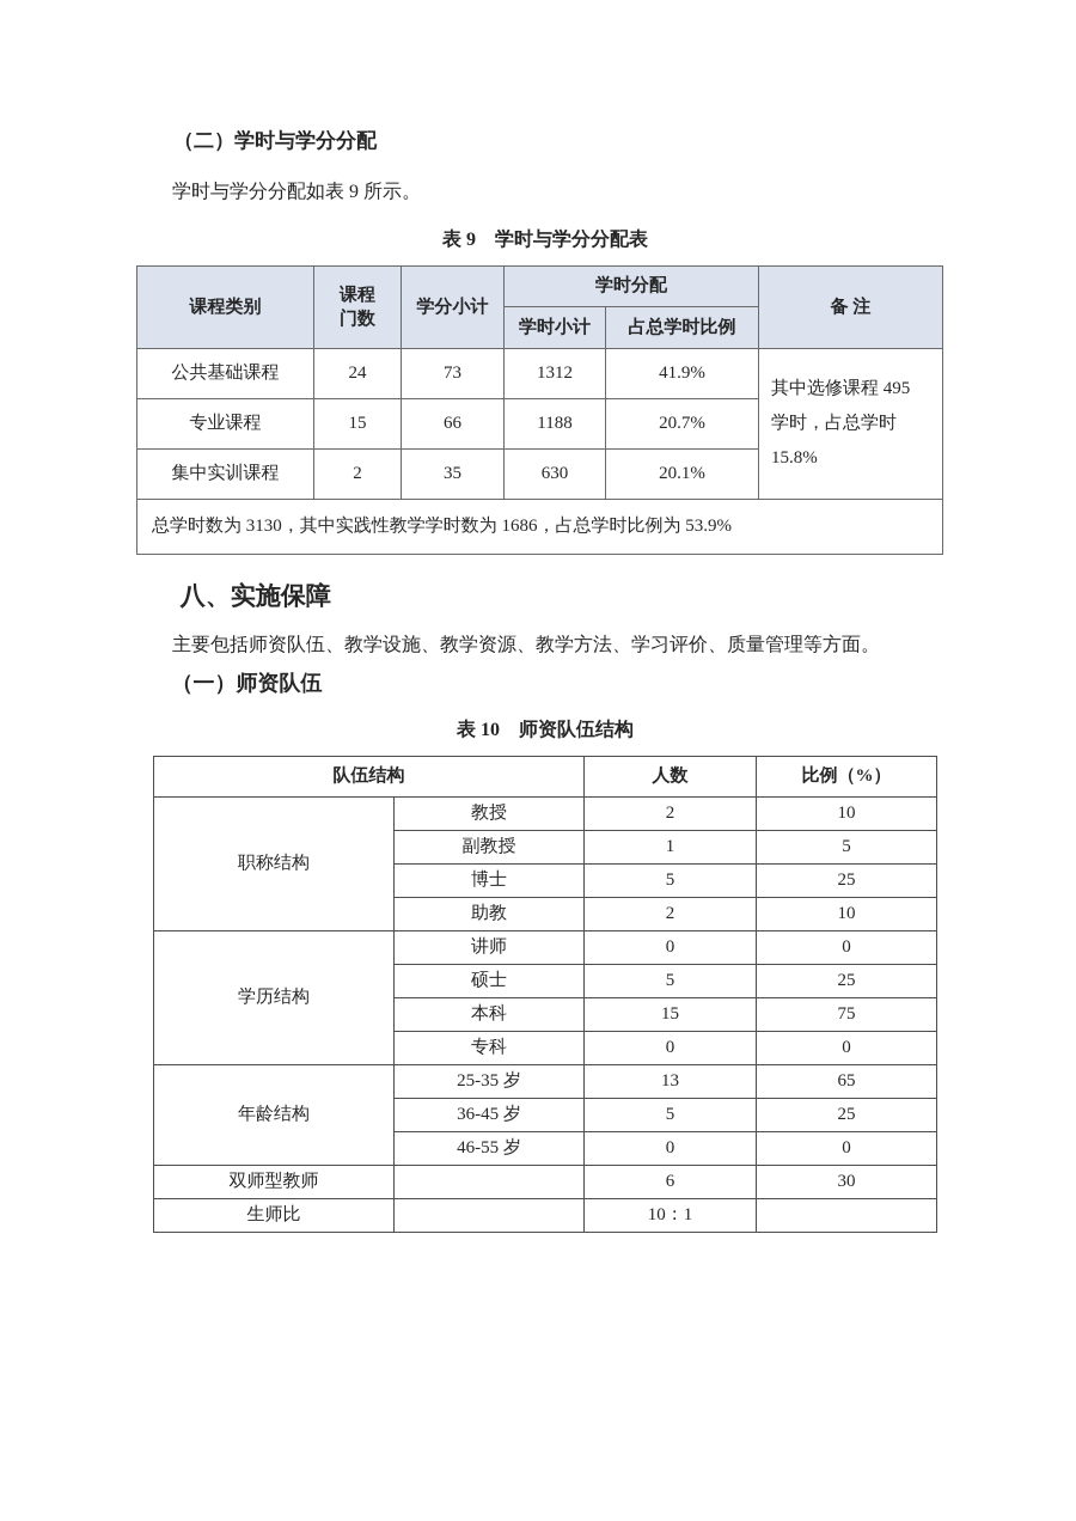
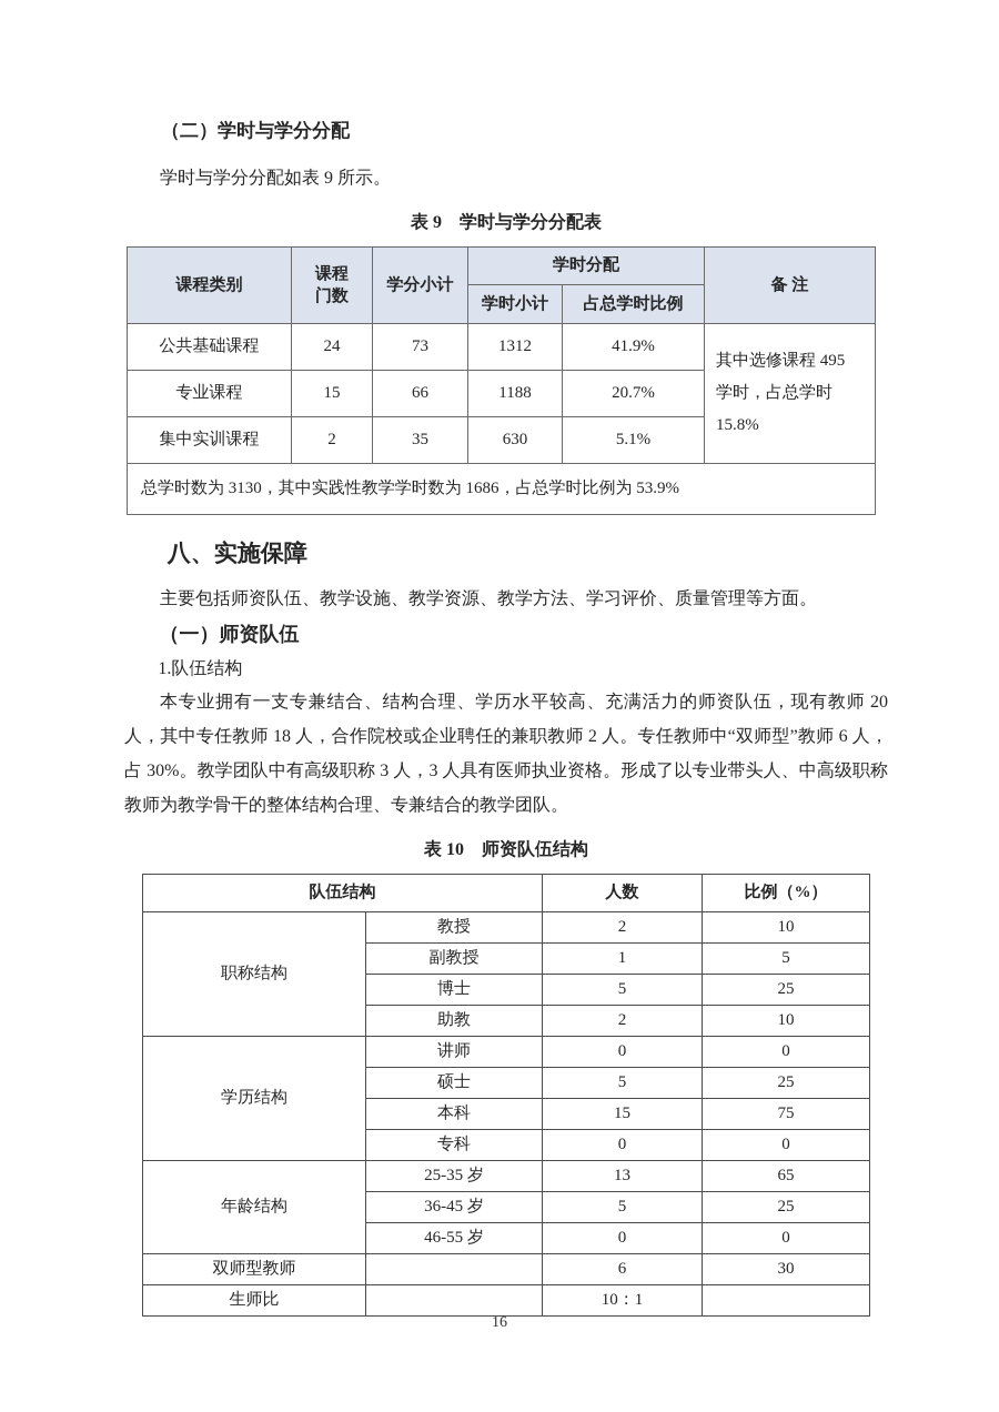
  （二）学时与学分分配
  学时与学分分配如表 9 所示。
  表 9 学时与学分分配表
  课程类别	课程 门数	学分小计	学时分配	备 注
  学时小计	占总学时比例
  公共基础课程	24	73	1312	41.9%	其中选修课程 495 学时，占总学时 15.8%
  专业课程	15	66	1188	20.7%
- 集中实训课程	2	35	630	20.1%
+ 集中实训课程	2	35	630	5.1%
  总学时数为 3130，其中实践性教学学时数为 1686，占总学时比例为 53.9%
  八、实施保障
  主要包括师资队伍、教学设施、教学资源、教学方法、学习评价、质量管理等方面。
  （一）师资队伍
+ 1.队伍结构
+ 本专业拥有一支专兼结合、结构合理、学历水平较高、充满活力的师资队伍，现有教师 20 人，其中专任教师 18 人，合作院校或企业聘任的兼职教师 2 人。专任教师中“双师型”教师 6 人，占 30%。教学团队中有高级职称 3 人，3 人具有医师执业资格。形成了以专业带头人、中高级职称教师为教学骨干的整体结构合理、专兼结合的教学团队。
  表 10 师资队伍结构
  队伍结构	人数	比例（%）
  职称结构	教授	2	10
  副教授	1	5
  博士	5	25
  助教	2	10
  学历结构	讲师	0	0
  硕士	5	25
  本科	15	75
  专科	0	0
  年龄结构	25-35 岁	13	65
  36-45 岁	5	25
  46-55 岁	0	0
  双师型教师		6	30
  生师比		10：1
+ 16
